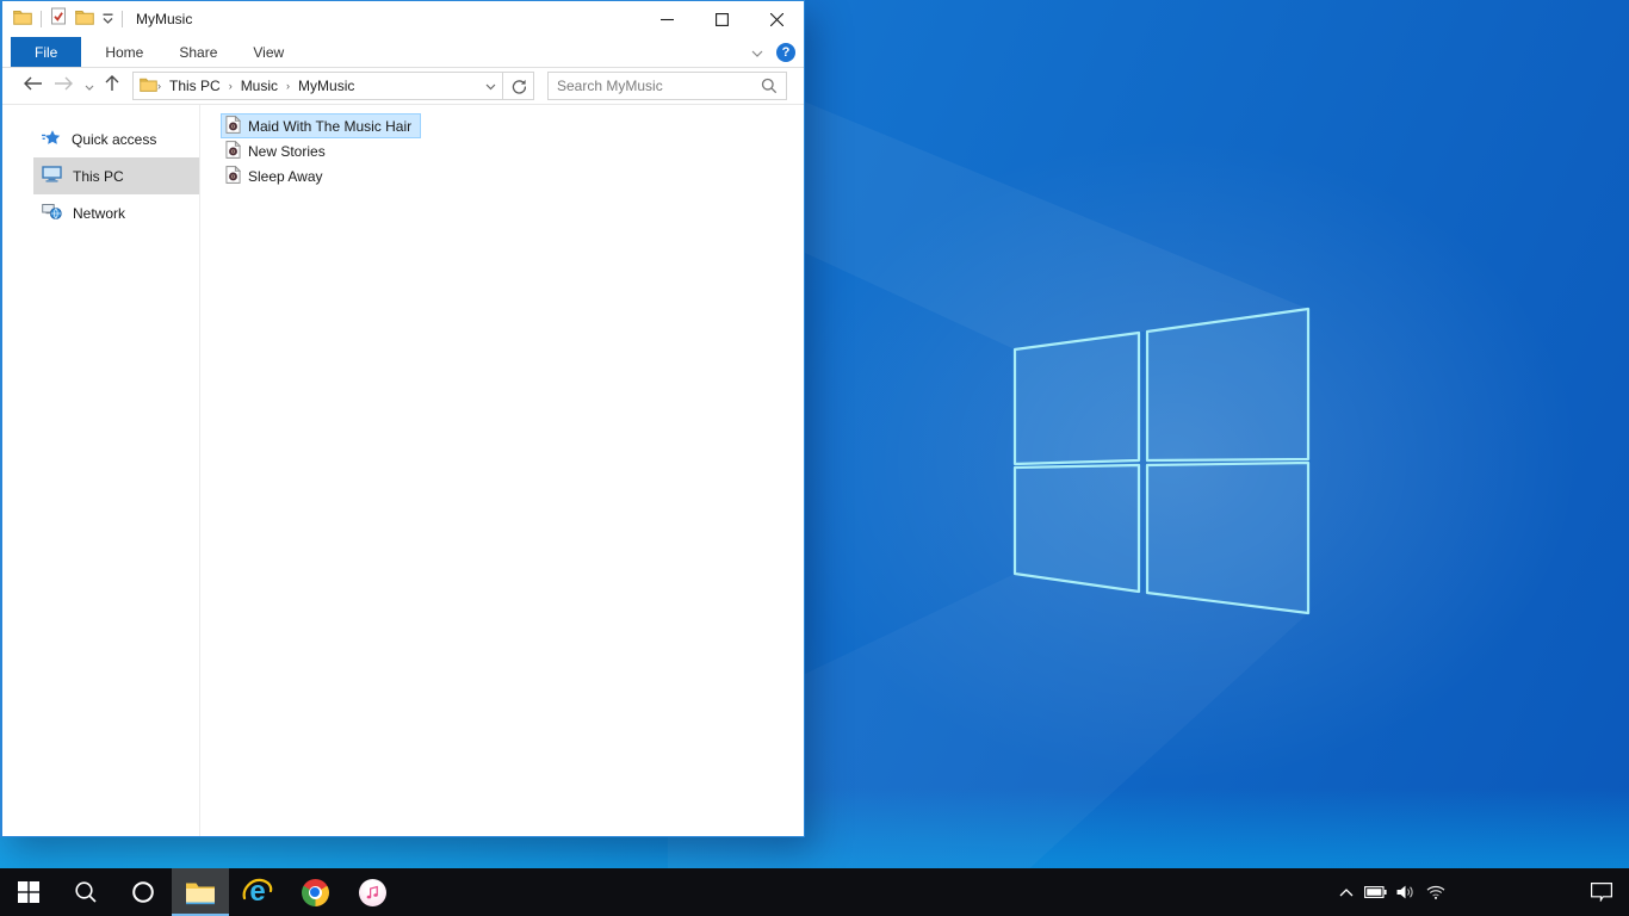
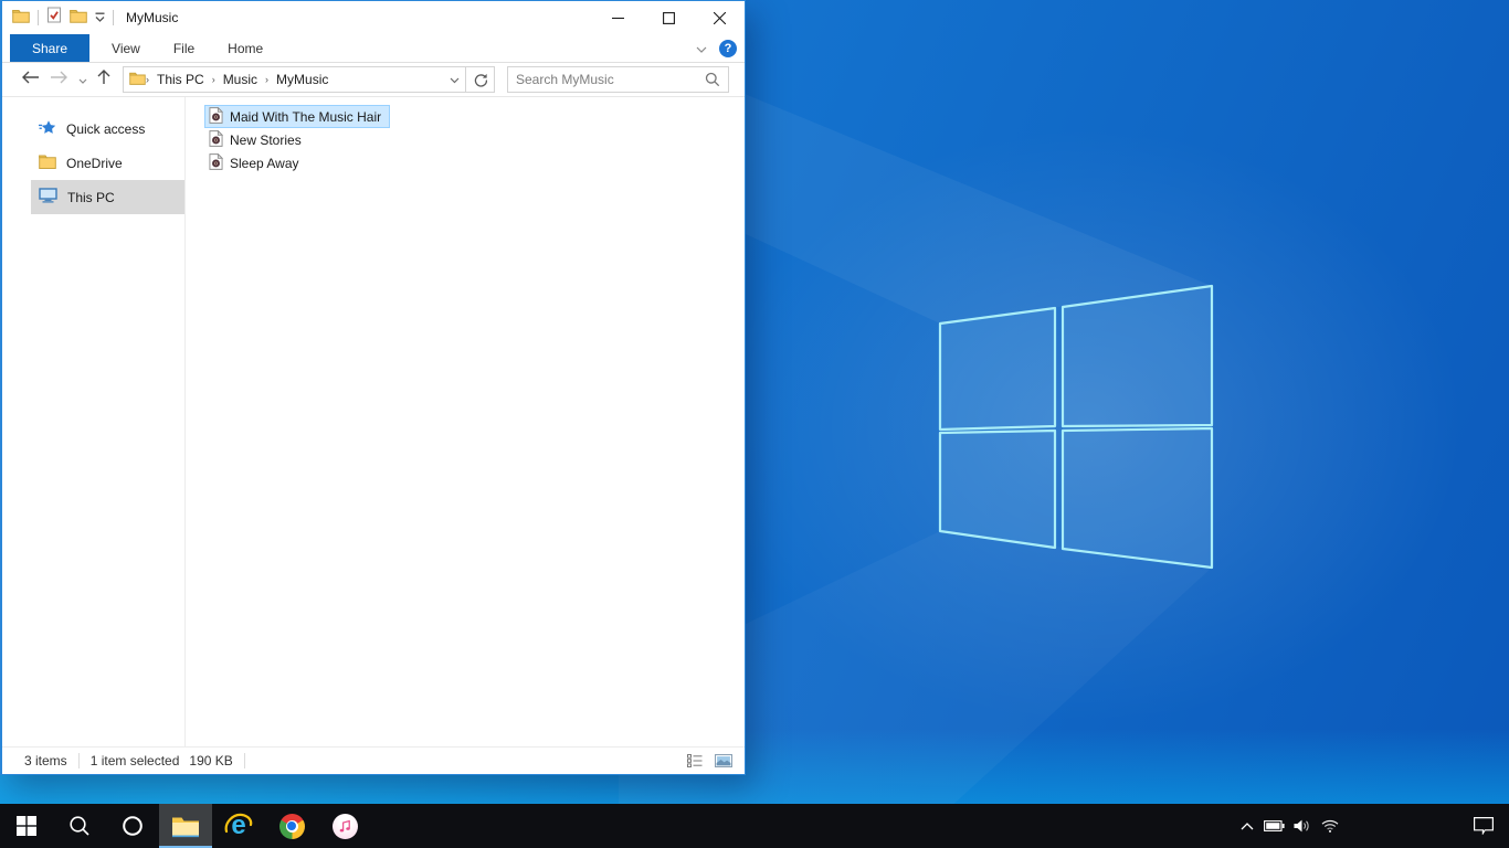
  MyMusic
- File
+ Share
- Home
+ View
- Share
+ File
- View
+ Home
  ?
  ›
  This PC
  ›
  Music
  ›
  MyMusic
  Search MyMusic
  Quick access
+ OneDrive
  This PC
- Network
  Maid With The Music Hair
  New Stories
  Sleep Away
+ 3 items
+ 1 item selected
+ 190 KB
  e
